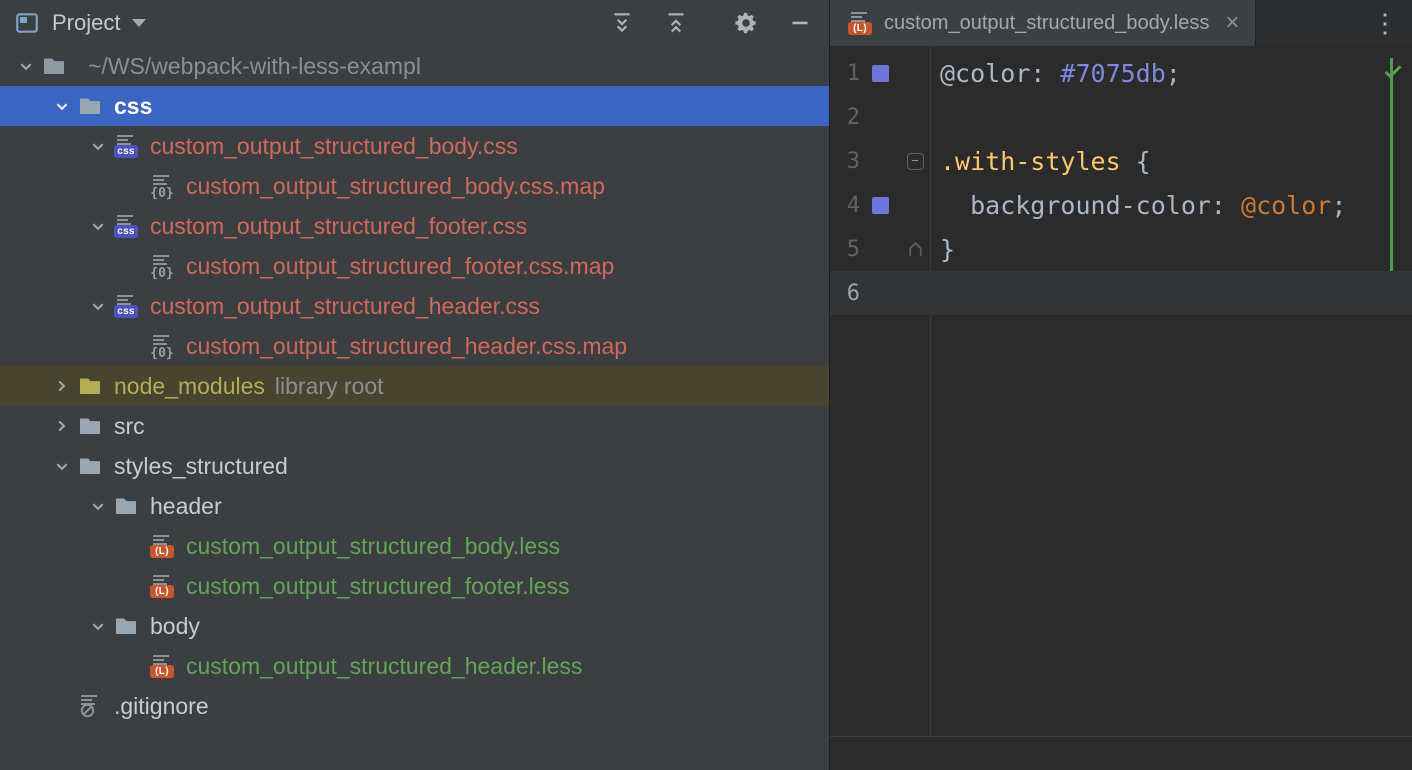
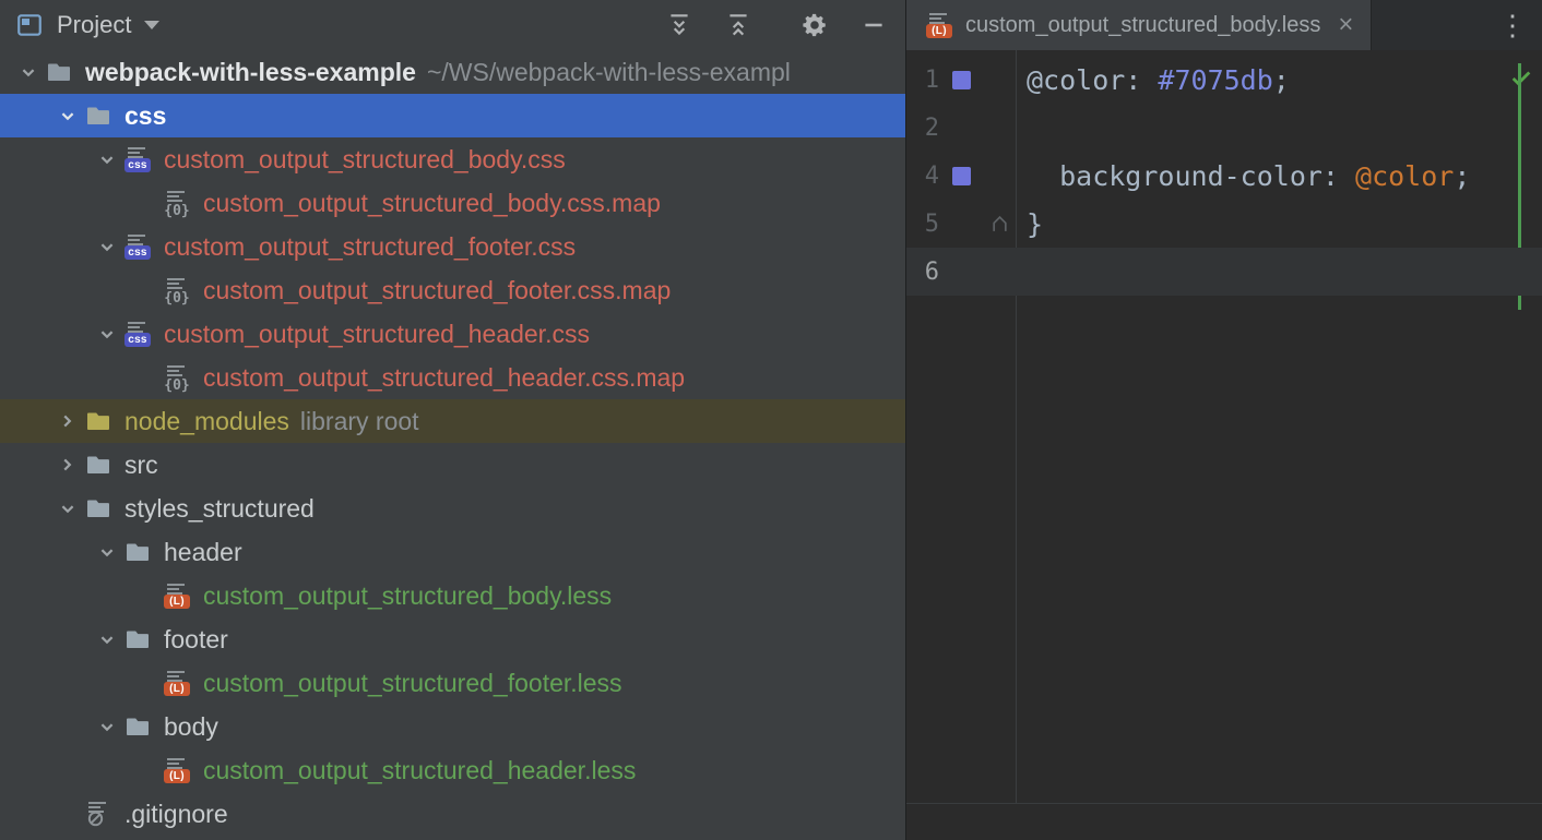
  Project
+ webpack-with-less-example
  ~/WS/webpack-with-less-exampl
  css
  css
  custom_output_structured_body.css
  {0}
  custom_output_structured_body.css.map
  css
  custom_output_structured_footer.css
  {0}
  custom_output_structured_footer.css.map
  css
  custom_output_structured_header.css
  {0}
  custom_output_structured_header.css.map
  node_modules
  library root
  src
  styles_structured
  header
  (L)
  custom_output_structured_body.less
+ footer
  (L)
  custom_output_structured_footer.less
  body
  (L)
  custom_output_structured_header.less
  .gitignore
  (L)
  custom_output_structured_body.less
  ×
  ⋮
  1
  @color: #7075db;
  2
- 3
- −
- .with-styles {
  4
  background-color: @color;
  5
  }
  6
